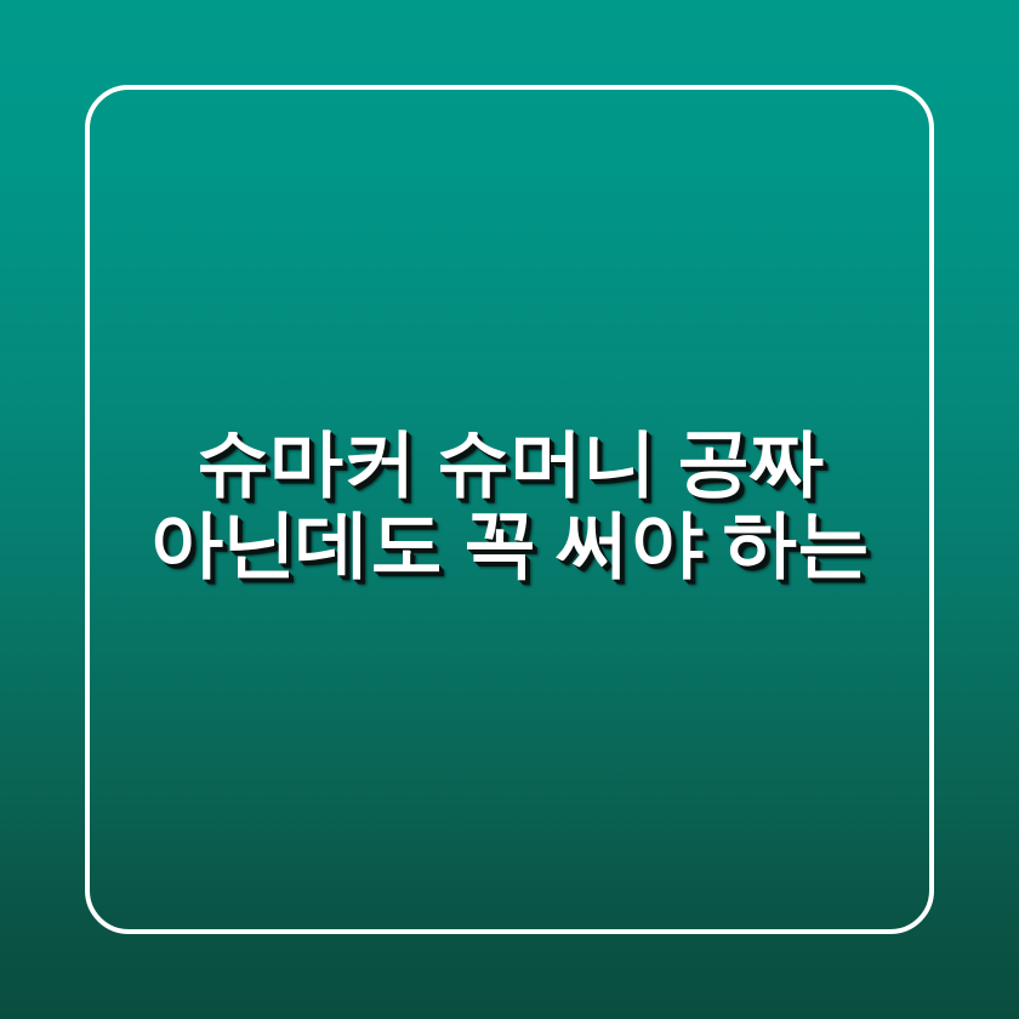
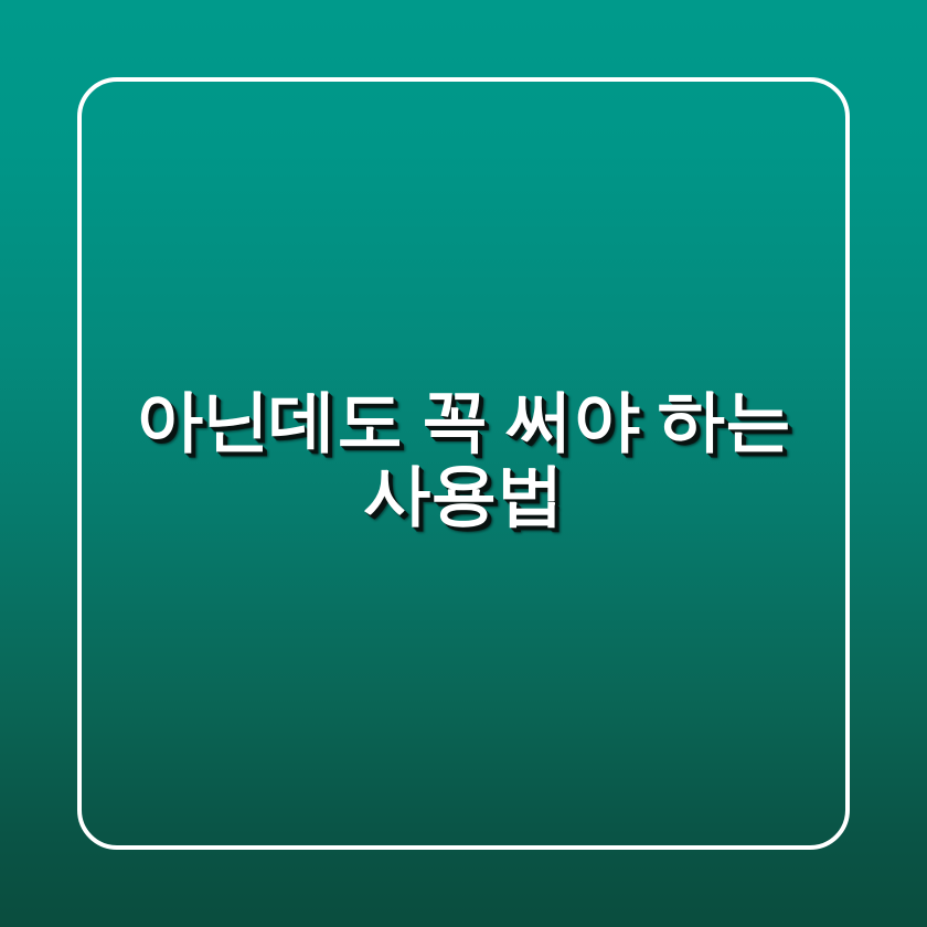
- 슈마커 슈머니 공짜
  아닌데도 꼭 써야 하는
+ 사용법
